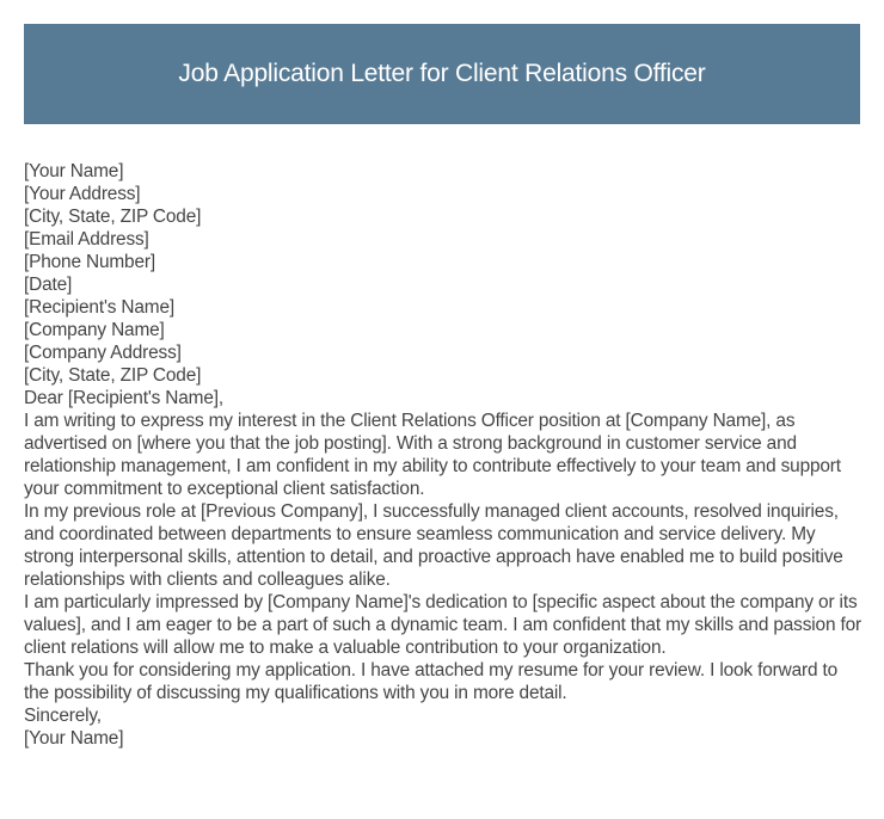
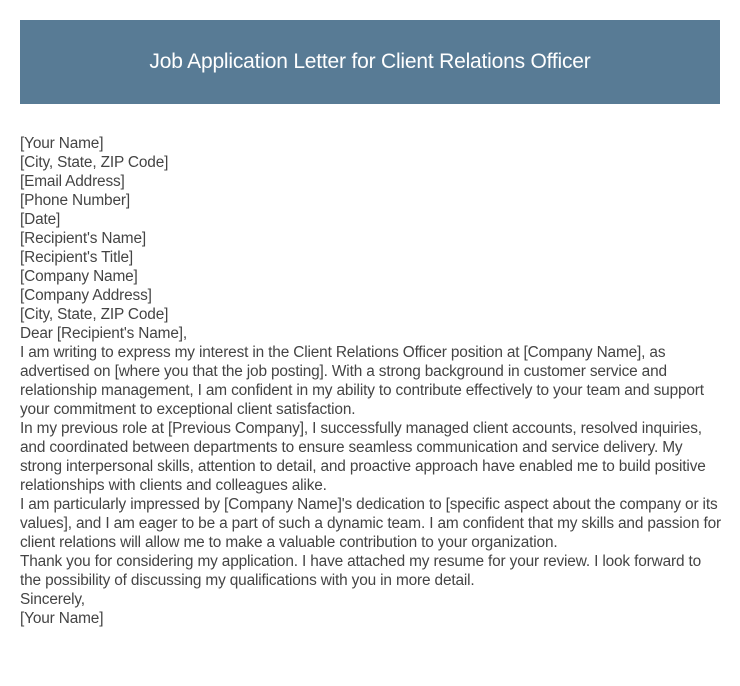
  Job Application Letter for Client Relations Officer
  [Your Name]
- [Your Address]
  [City, State, ZIP Code]
  [Email Address]
  [Phone Number]
  [Date]
  [Recipient's Name]
+ [Recipient's Title]
  [Company Name]
  [Company Address]
  [City, State, ZIP Code]
  Dear [Recipient's Name],
  I am writing to express my interest in the Client Relations Officer position at [Company Name], as advertised on [where you that the job posting]. With a strong background in customer service and relationship management, I am confident in my ability to contribute effectively to your team and support your commitment to exceptional client satisfaction.
  In my previous role at [Previous Company], I successfully managed client accounts, resolved inquiries, and coordinated between departments to ensure seamless communication and service delivery. My strong interpersonal skills, attention to detail, and proactive approach have enabled me to build positive relationships with clients and colleagues alike.
  I am particularly impressed by [Company Name]'s dedication to [specific aspect about the company or its values], and I am eager to be a part of such a dynamic team. I am confident that my skills and passion for client relations will allow me to make a valuable contribution to your organization.
  Thank you for considering my application. I have attached my resume for your review. I look forward to the possibility of discussing my qualifications with you in more detail.
  Sincerely,
  [Your Name]
